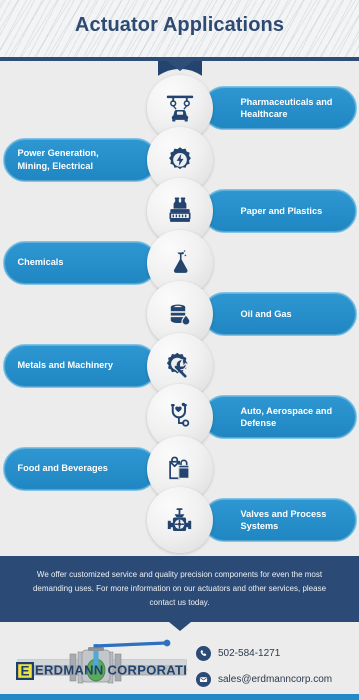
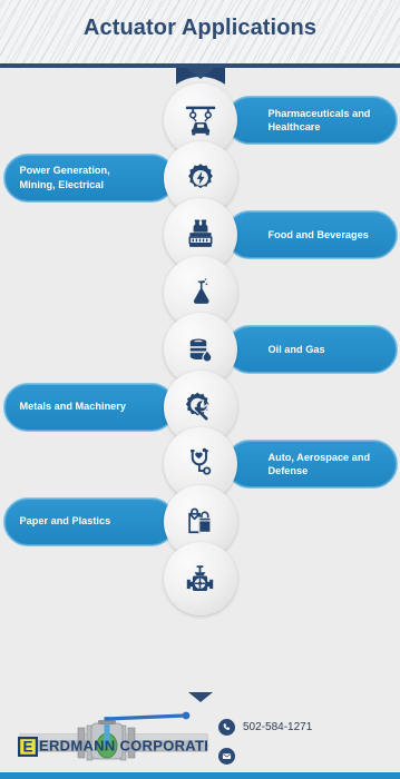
  Actuator Applications
  Pharmaceuticals and Healthcare
  Power Generation, Mining, Electrical
- Paper and Plastics
+ Food and Beverages
- Chemicals
  Oil and Gas
  Metals and Machinery
  Auto, Aerospace and Defense
- Food and Beverages
+ Paper and Plastics
- Valves and Process Systems
- We offer customized service and quality precision components for even the most demanding uses. For more information on our actuators and other services, please contact us today.
  E
  ERDMANN CORPORATI
  502-584-1271
- sales@erdmanncorp.com
